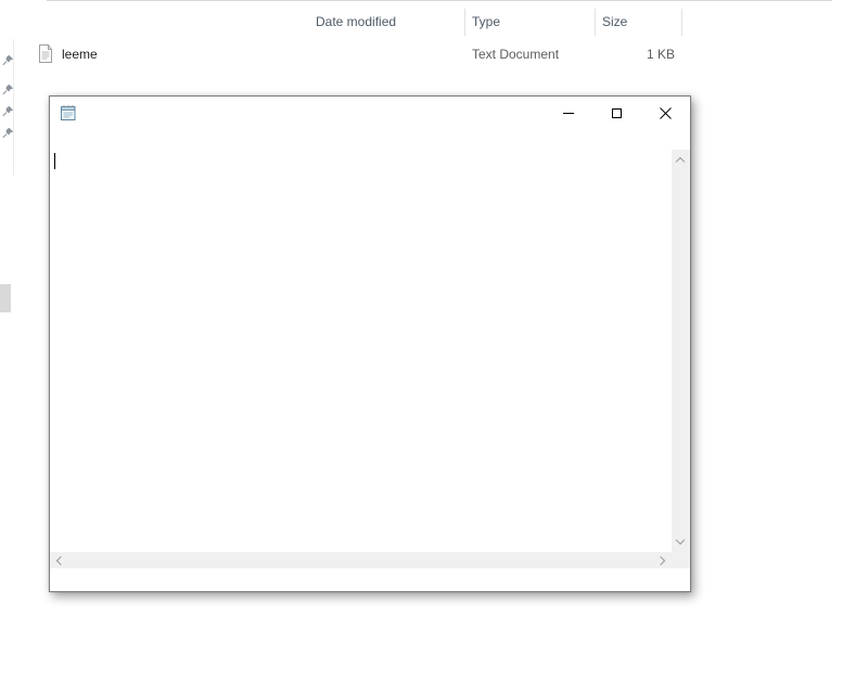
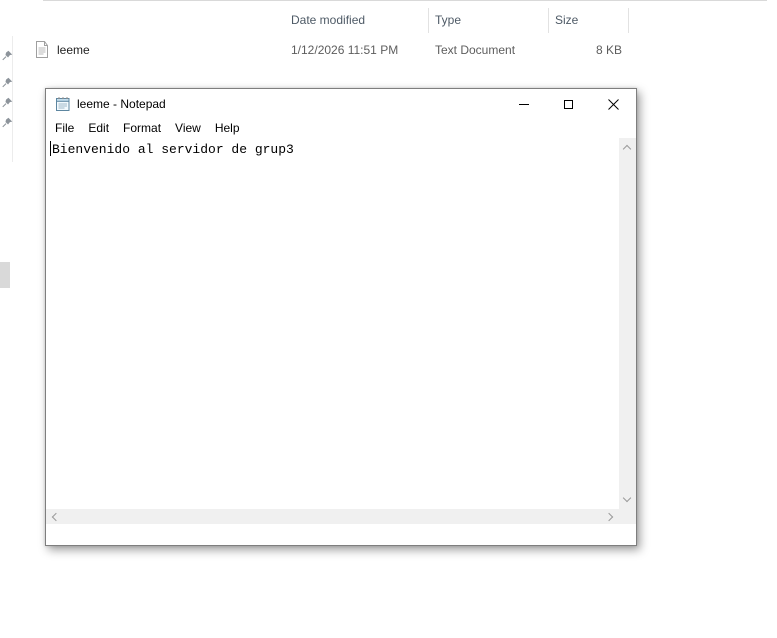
  Date modified
  Type
  Size
  leeme
+ 1/12/2026 11:51 PM
  Text Document
- 1 KB
+ 8 KB
+ leeme - Notepad
+ File
+ Edit
+ Format
+ View
+ Help
+ Bienvenido al servidor de grup3
